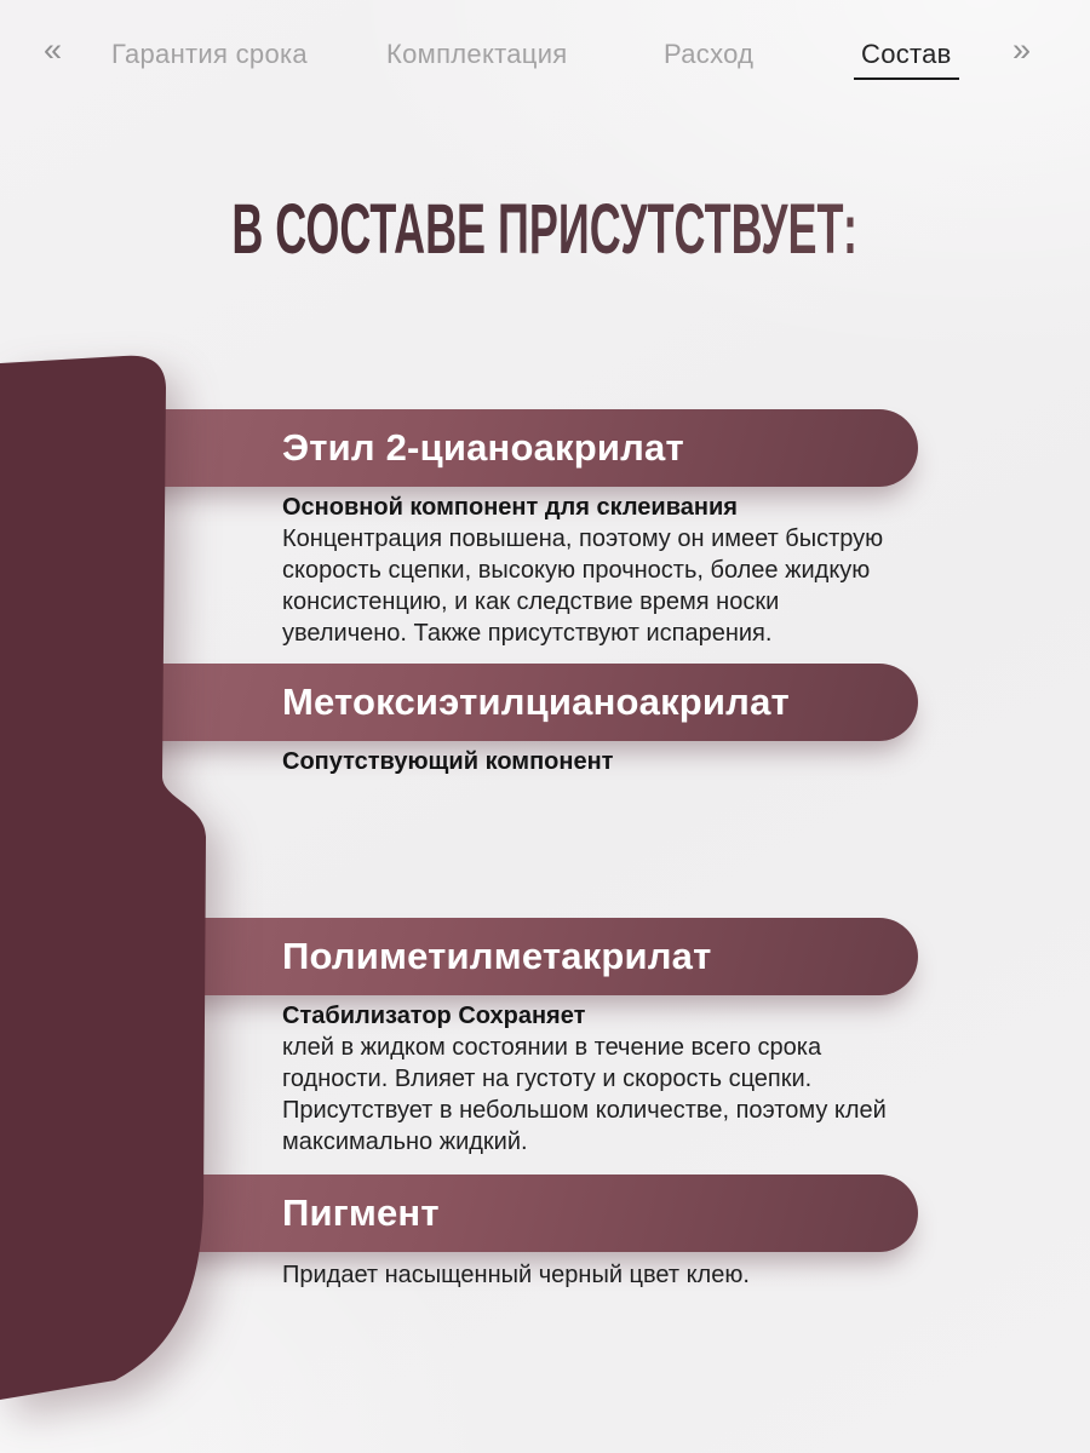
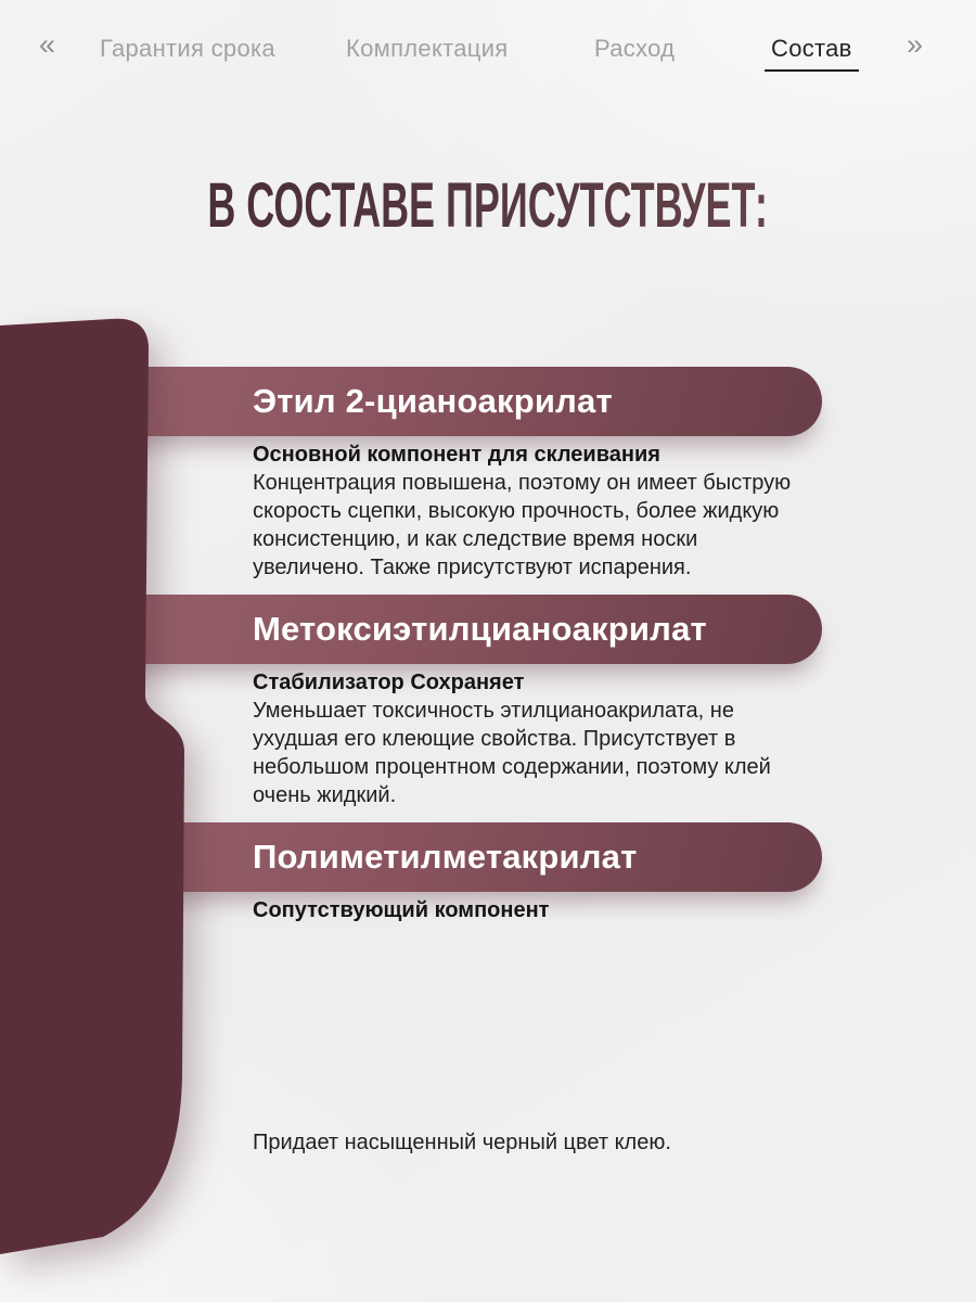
  «
  Гарантия срока
  Комплектация
  Расход
  Состав
  »
  В СОСТАВЕ ПРИСУТСТВУЕТ:
  Этил 2-цианоакрилат
  Основной компонент для склеивания
  Концентрация повышена, поэтому он имеет быструю
  скорость сцепки, высокую прочность, более жидкую
  консистенцию, и как следствие время носки
  увеличено. Также присутствуют испарения.
  Метоксиэтилцианоакрилат
- Сопутствующий компонент
+ Стабилизатор Сохраняет
+ Уменьшает токсичность этилцианоакрилата, не
+ ухудшая его клеющие свойства. Присутствует в
+ небольшом процентном содержании, поэтому клей
+ очень жидкий.
  Полиметилметакрилат
- Стабилизатор Сохраняет
+ Сопутствующий компонент
- клей в жидком состоянии в течение всего срока
- годности. Влияет на густоту и скорость сцепки.
- Присутствует в небольшом количестве, поэтому клей
- максимально жидкий.
- Пигмент
  Придает насыщенный черный цвет клею.
